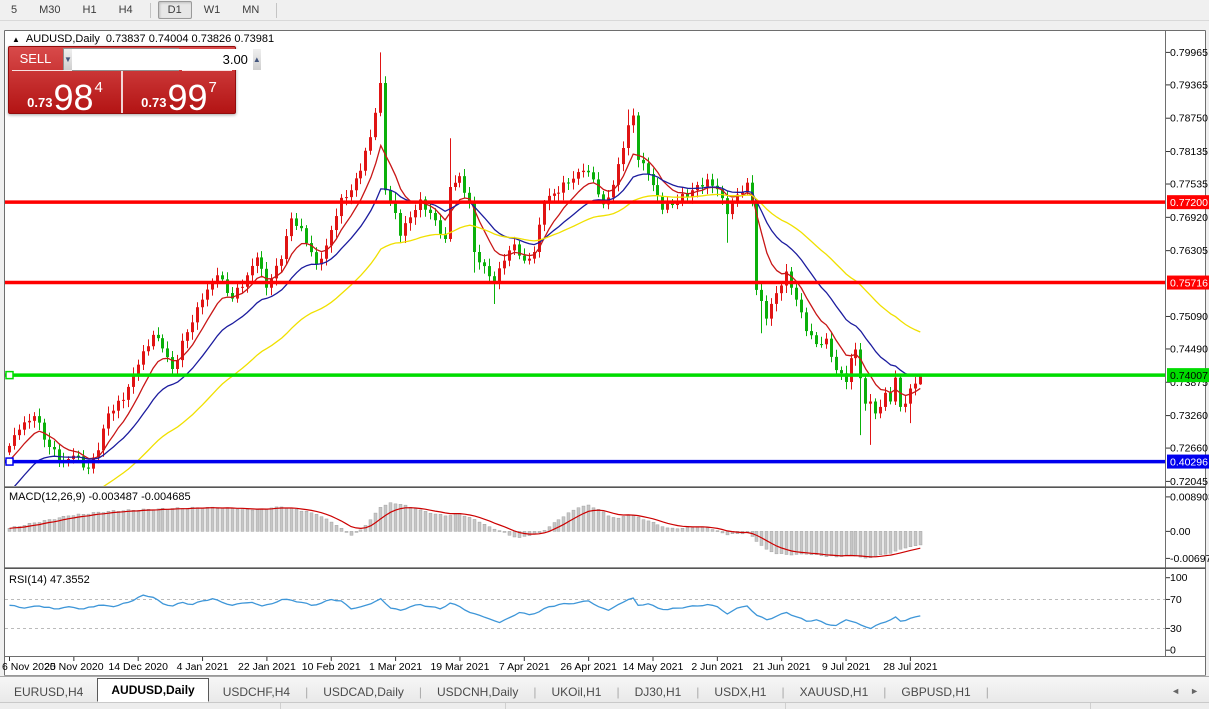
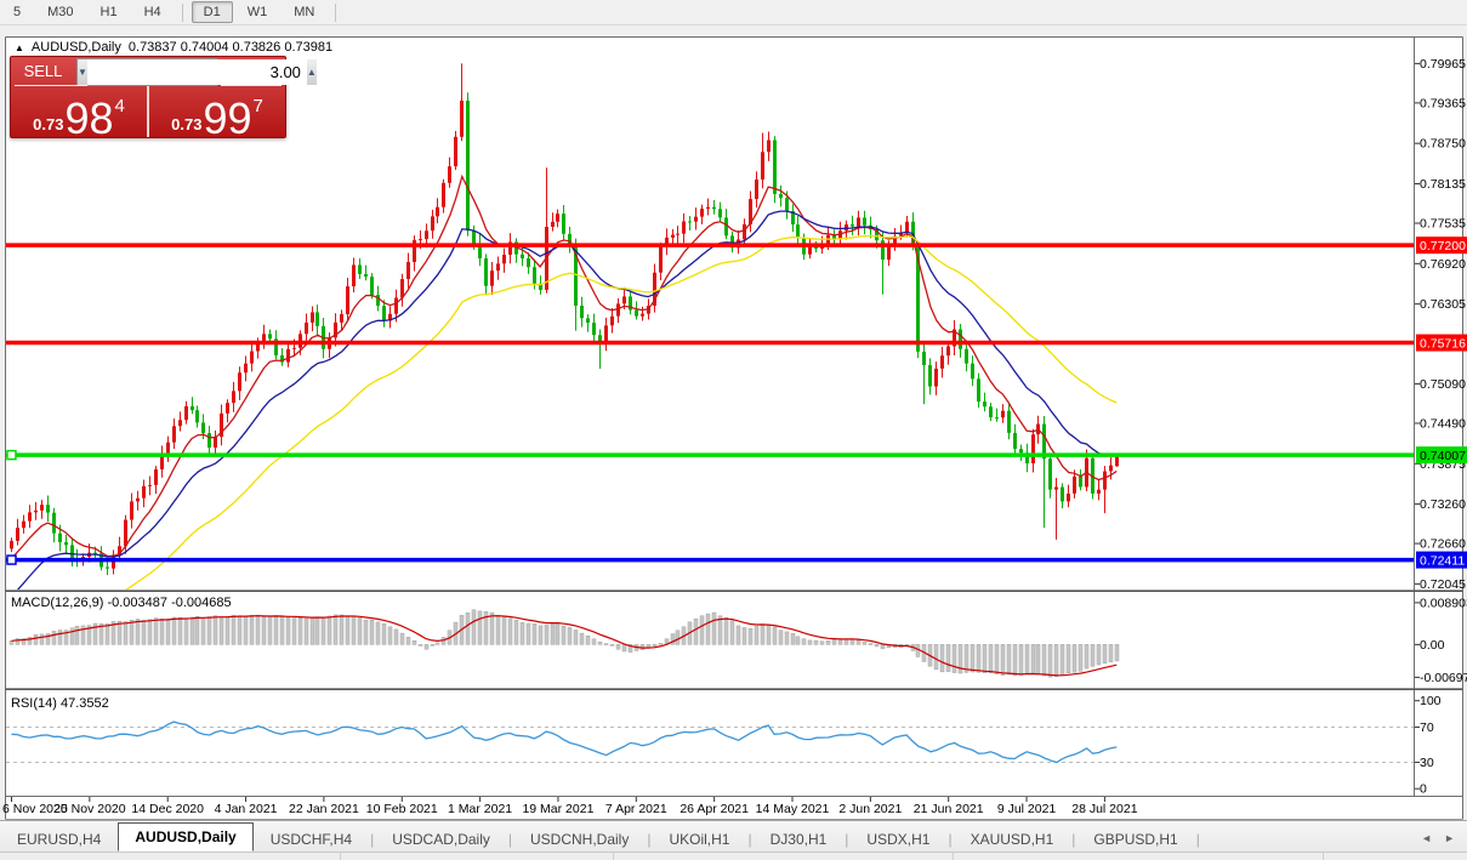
  0.79965
  0.79365
  0.78750
  0.78135
  0.77535
  0.76920
  0.76305
  0.75090
  0.74490
  0.73875
  0.73260
  0.72660
  0.72045
  0.00890
  0.00
  -0.0069
  100
  70
  30
  0
  0.77200
  0.75716
  0.74007
- 0.40296
+ 0.72411
  6 Nov 2020
  25 Nov 2020
  14 Dec 2020
  4 Jan 2021
  22 Jan 2021
  10 Feb 2021
  1 Mar 2021
  19 Mar 2021
  7 Apr 2021
  26 Apr 2021
  14 May 2021
  2 Jun 2021
  21 Jun 2021
  9 Jul 2021
  28 Jul 2021
  MACD(12,26,9) -0.003487 -0.004685
  RSI(14) 47.3552
  5
  M30
  H1
  H4
  D1
  W1
  MN
  ▲
  AUDUSD,Daily
  0.73837 0.74004 0.73826 0.73981
  SELL
  ▼
  3.00
  ▲
  0.73
  98
  4
  0.73
  99
  7
  EURUSD,H4
  AUDUSD,Daily
  USDCHF,H4
  |
  USDCAD,Daily
  |
  USDCNH,Daily
  |
  UKOil,H1
  |
  DJ30,H1
  |
  USDX,H1
  |
  XAUUSD,H1
  |
  GBPUSD,H1
  |
  ◄
  ►
